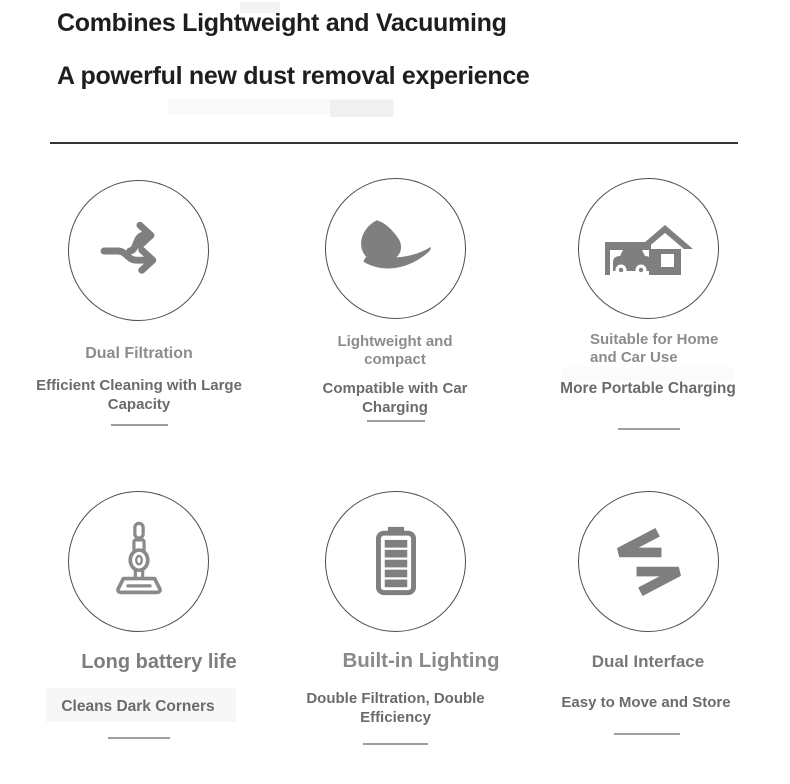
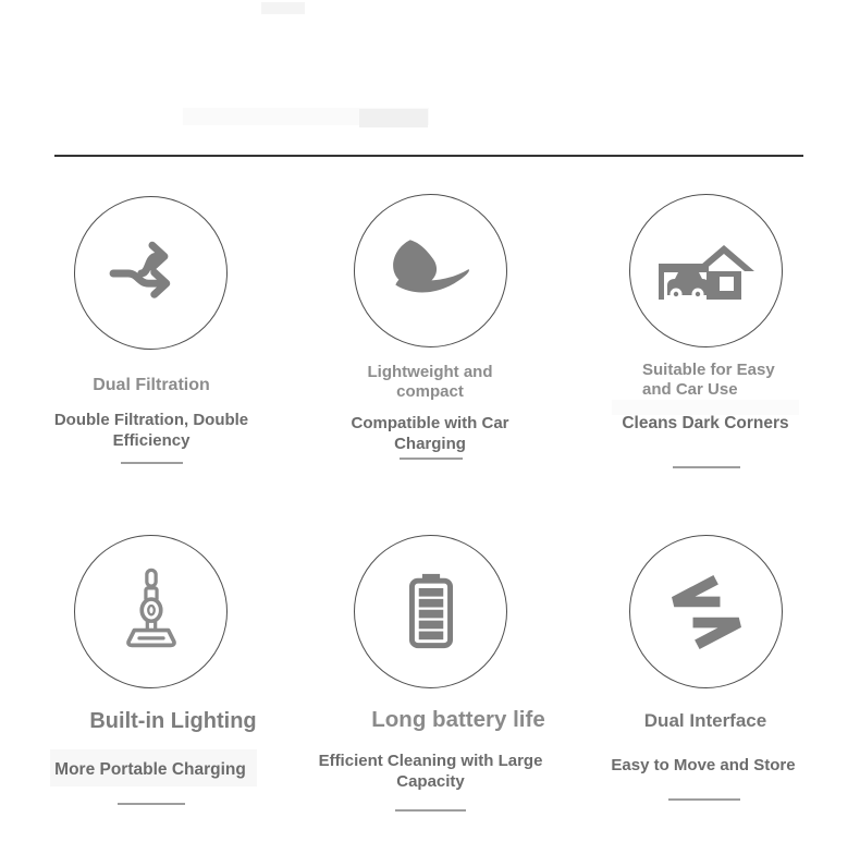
- Combines Lightweight and Vacuuming
- A powerful new dust removal experience
  Dual Filtration
- Efficient Cleaning with Large Capacity
+ Double Filtration, Double Efficiency
  Lightweight and compact
  Compatible with Car Charging
- Suitable for Home and Car Use
+ Suitable for Easy and Car Use
- More Portable Charging
+ Cleans Dark Corners
- Long battery life
+ Built-in Lighting
- Cleans Dark Corners
+ More Portable Charging
- Built-in Lighting
+ Long battery life
- Double Filtration, Double Efficiency
+ Efficient Cleaning with Large Capacity
  Dual Interface
  Easy to Move and Store
